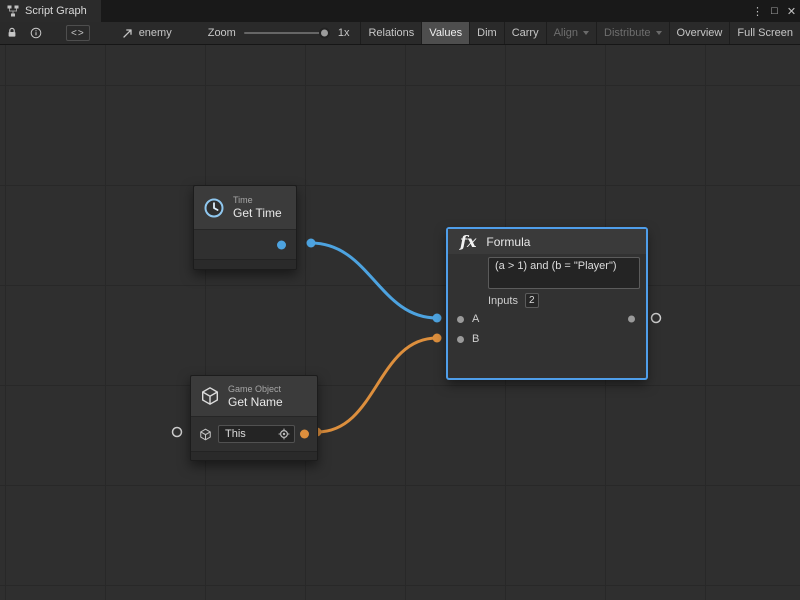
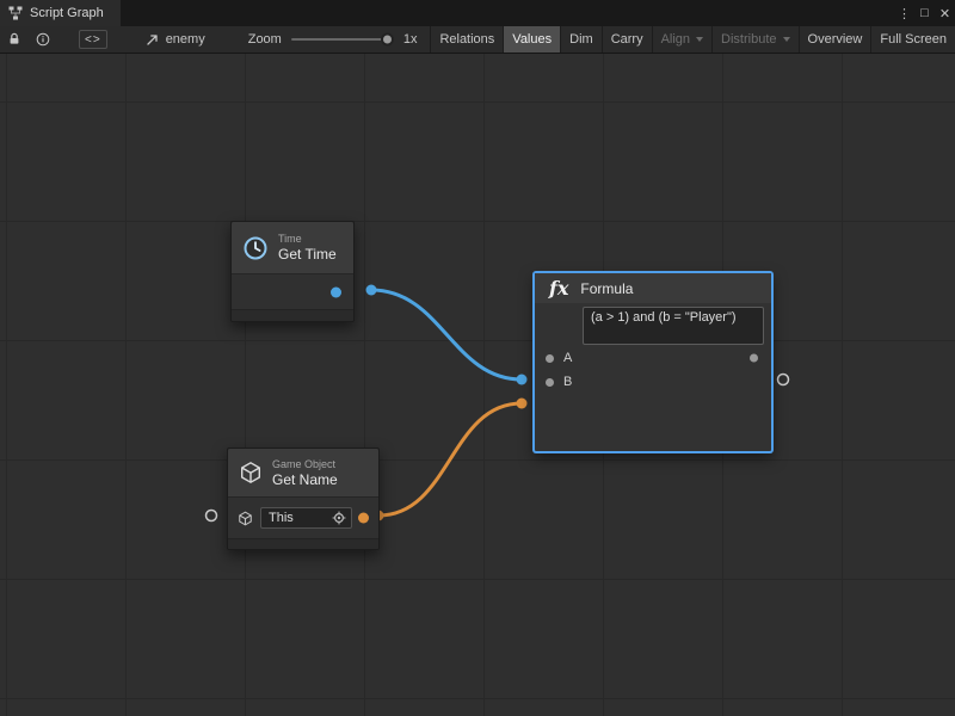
  Script Graph
  ⋮
  □
  ✕
  <>
  enemy
  Zoom
  1x
  Relations
  Values
  Dim
  Carry
  Align
  Distribute
  Overview
  Full Screen
  Time
  Get Time
  fx
  Formula
  (a > 1) and (b = "Player")
- Inputs
- 2
  A
  B
  Game Object
  Get Name
  This
